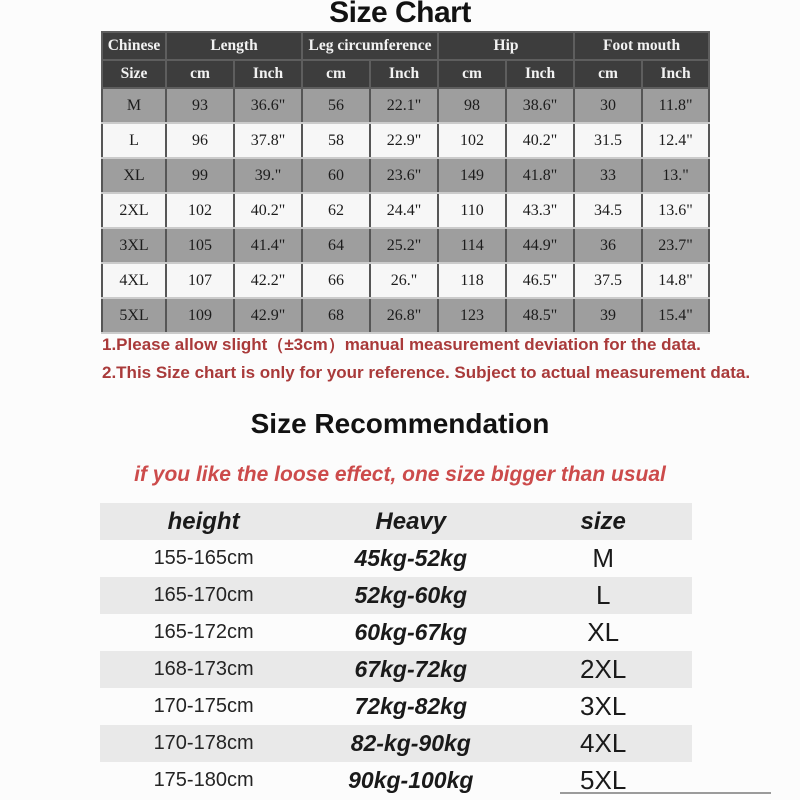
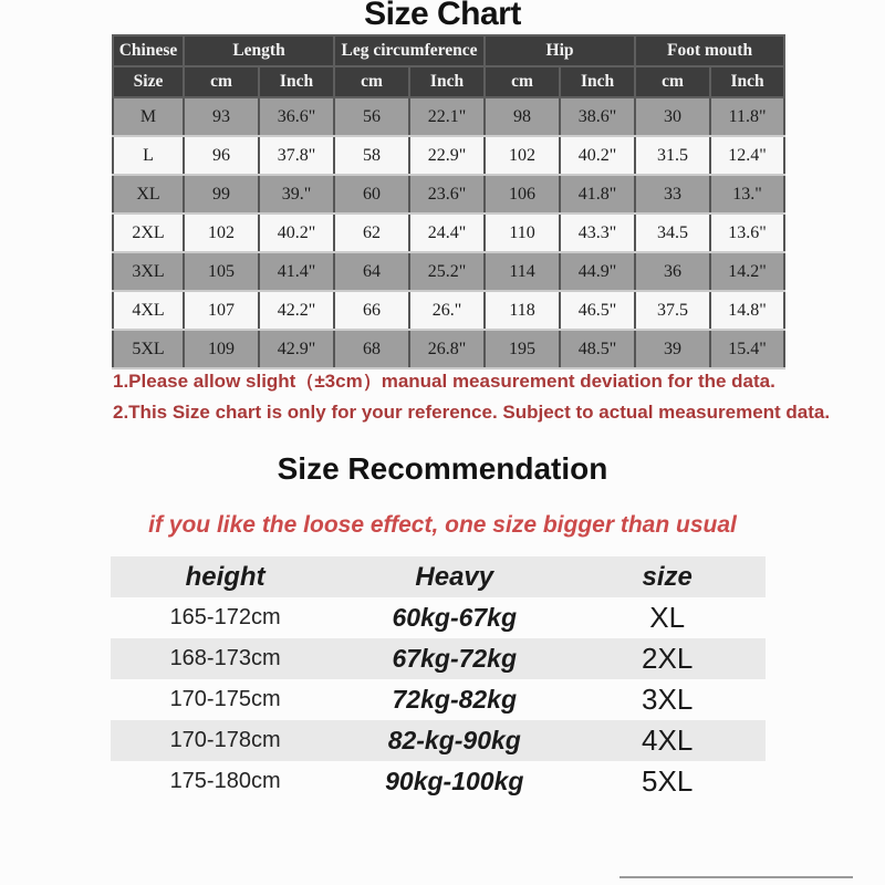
  Size Chart
  Chinese	Length	Leg circumference	Hip	Foot mouth
  Size	cm	Inch	cm	Inch	cm	Inch	cm	Inch
  M	93	36.6"	56	22.1"	98	38.6"	30	11.8"
  L	96	37.8"	58	22.9"	102	40.2"	31.5	12.4"
- XL	99	39."	60	23.6"	149	41.8"	33	13."
+ XL	99	39."	60	23.6"	106	41.8"	33	13."
  2XL	102	40.2"	62	24.4"	110	43.3"	34.5	13.6"
- 3XL	105	41.4"	64	25.2"	114	44.9"	36	23.7"
+ 3XL	105	41.4"	64	25.2"	114	44.9"	36	14.2"
  4XL	107	42.2"	66	26."	118	46.5"	37.5	14.8"
- 5XL	109	42.9"	68	26.8"	123	48.5"	39	15.4"
+ 5XL	109	42.9"	68	26.8"	195	48.5"	39	15.4"
  1.Please allow slight（±3cm）manual measurement deviation for the data.
  2.This Size chart is only for your reference. Subject to actual measurement data.
  Size Recommendation
  if you like the loose effect, one size bigger than usual
  height	Heavy	size
- 155-165cm	45kg-52kg	M
- 165-170cm	52kg-60kg	L
  165-172cm	60kg-67kg	XL
  168-173cm	67kg-72kg	2XL
  170-175cm	72kg-82kg	3XL
  170-178cm	82-kg-90kg	4XL
  175-180cm	90kg-100kg	5XL
